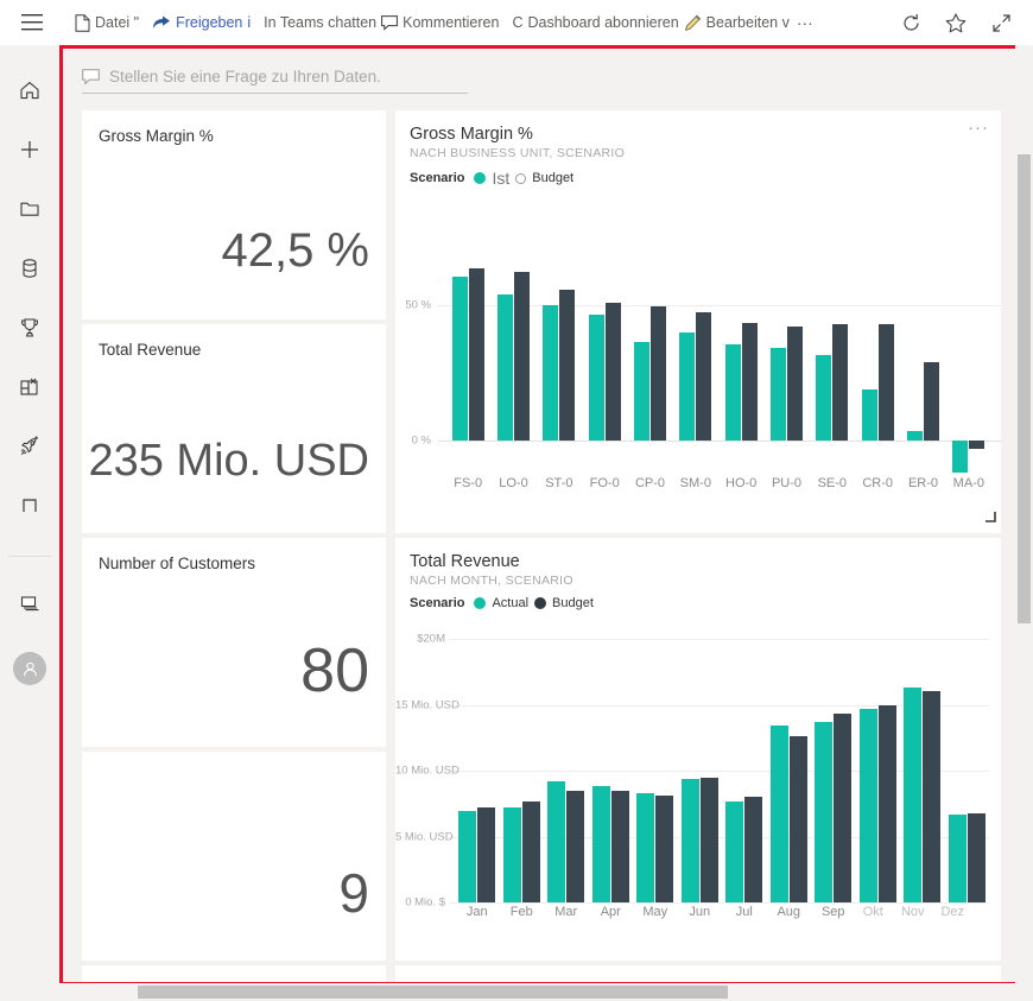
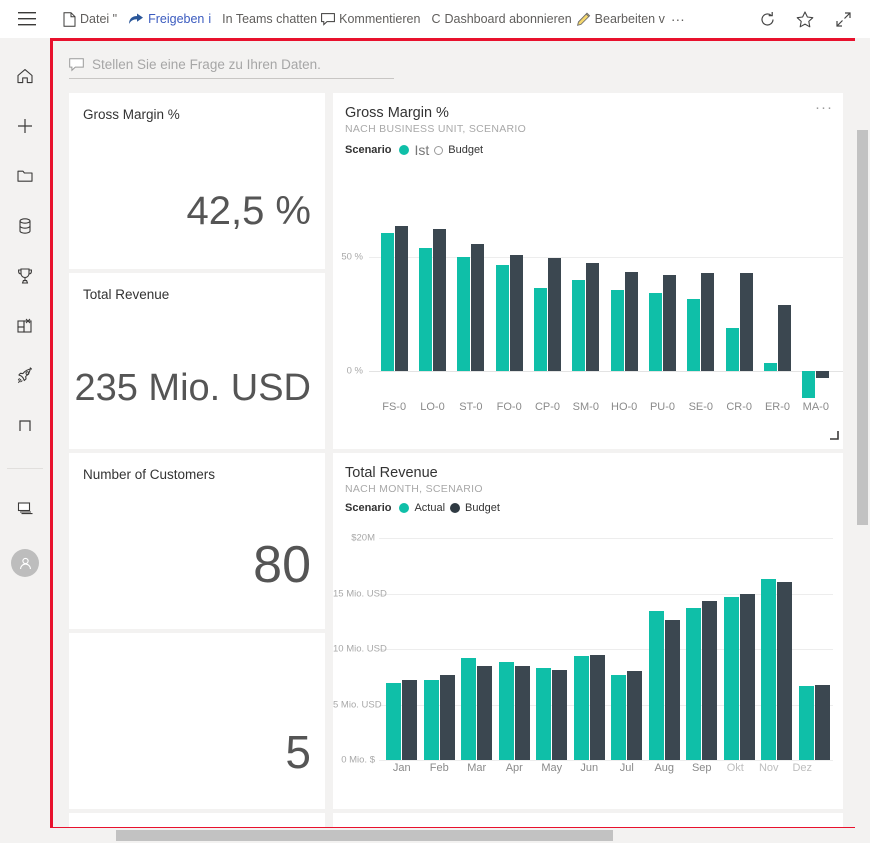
  Datei "
  Freigeben
  i
  In Teams chatten
  Kommentieren
  C
  Dashboard abonnieren
  Bearbeiten v
  ···
  Stellen Sie eine Frage zu Ihren Daten.
  Gross Margin %
  42,5 %
  Total Revenue
  235 Mio. USD
  Number of Customers
  80
- 9
+ 5
  ···
  Gross Margin %
  NACH BUSINESS UNIT, SCENARIO
  Scenario
  Ist
  Budget
  50 %
  0 %
  FS-0
  LO-0
  ST-0
  FO-0
  CP-0
  SM-0
  HO-0
  PU-0
  SE-0
  CR-0
  ER-0
  MA-0
  Total Revenue
  NACH MONTH, SCENARIO
  Scenario
  Actual
  Budget
  0 Mio. $
  5 Mio. USD
  10 Mio. US
  15 Mio. US
  $20M
  Jan
  Feb
  Mar
  Apr
  May
  Jun
  Jul
  Aug
  Sep
  Okt
  Nov
  Dez
